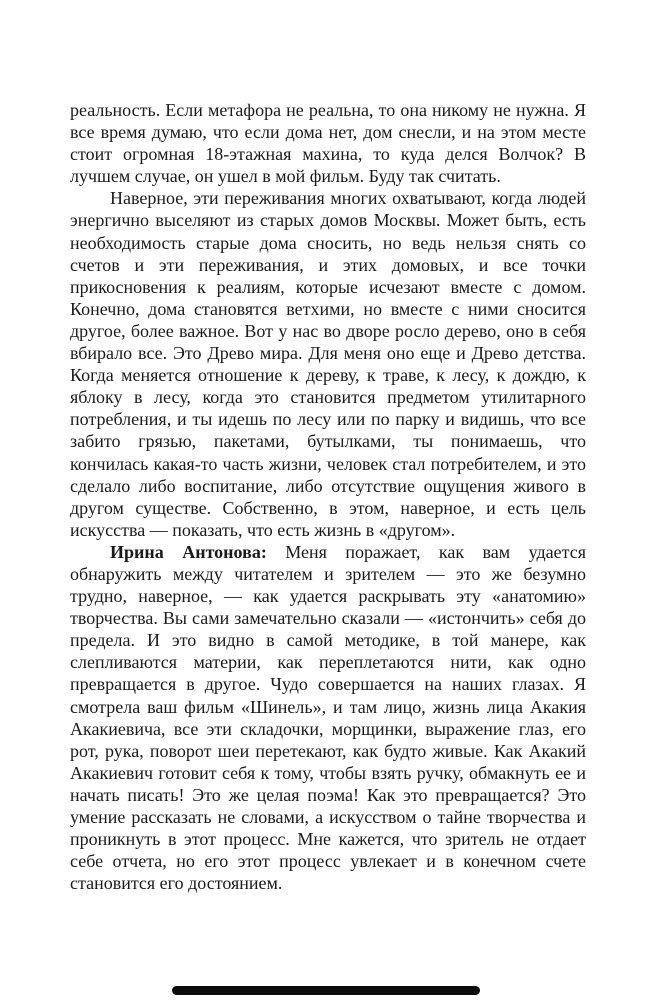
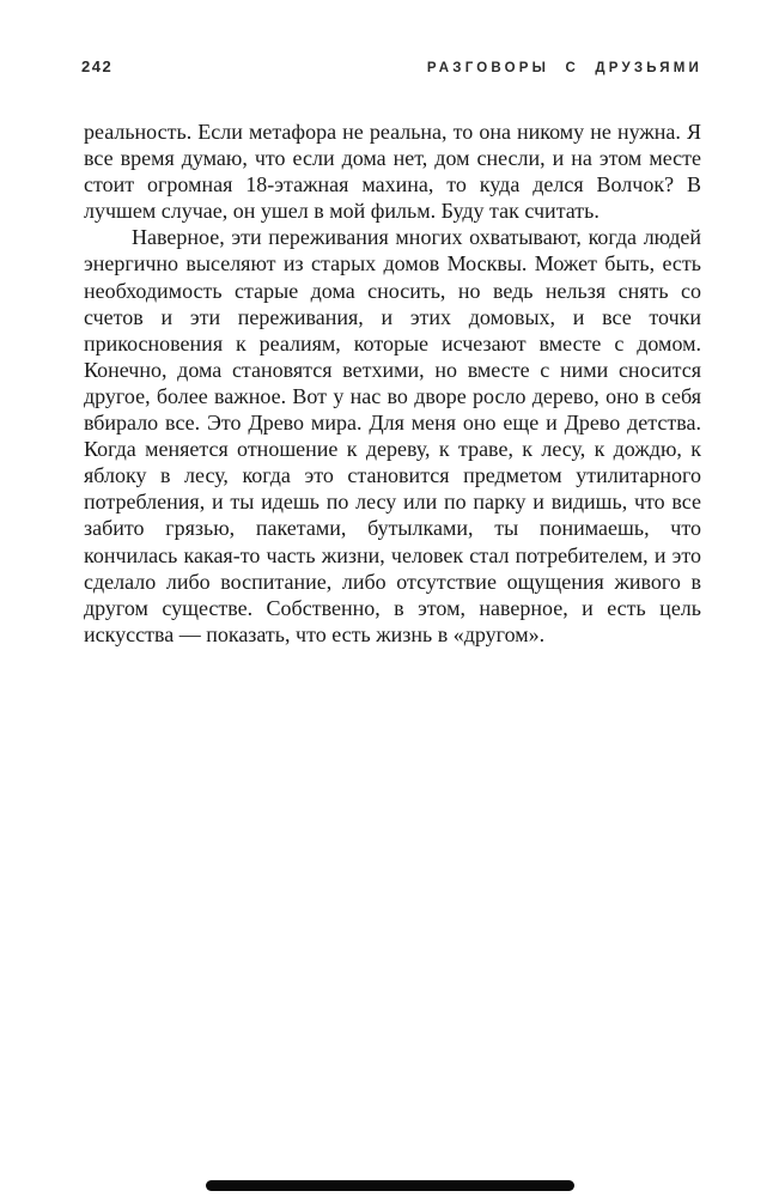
+ 242
+ РАЗГОВОРЫ С ДРУЗЬЯМИ
  реальность. Если метафора не реальна, то она никому не нужна. Я все время думаю, что если дома нет, дом снесли, и на этом месте стоит огромная 18-этажная махина, то куда делся Волчок? В лучшем случае, он ушел в мой фильм. Буду так считать.
  Наверное, эти переживания многих охватывают, когда людей энергично выселяют из старых домов Москвы. Может быть, есть необходимость старые дома сносить, но ведь нельзя снять со счетов и эти переживания, и этих домовых, и все точки прикосновения к реалиям, которые исчезают вместе с домом. Конечно, дома становятся ветхими, но вместе с ними сносится другое, более важное. Вот у нас во дворе росло дерево, оно в себя вбирало все. Это Древо мира. Для меня оно еще и Древо детства. Когда меняется отношение к дереву, к траве, к лесу, к дождю, к яблоку в лесу, когда это становится предметом утилитарного потребления, и ты идешь по лесу или по парку и видишь, что все забито грязью, пакетами, бутылками, ты понимаешь, что кончилась какая-то часть жизни, человек стал потребителем, и это сделало либо воспитание, либо отсутствие ощущения живого в другом существе. Собственно, в этом, наверное, и есть цель искусства — показать, что есть жизнь в «другом».
- Ирина Антонова: Меня поражает, как вам удается обнаружить между читателем и зрителем — это же безумно трудно, наверное, — как удается раскрывать эту «анатомию» творчества. Вы сами замечательно сказали — «истончить» себя до предела. И это видно в самой методике, в той манере, как слепливаются материи, как переплетаются нити, как одно превращается в другое. Чудо совершается на наших глазах. Я смотрела ваш фильм «Шинель», и там лицо, жизнь лица Акакия Акакиевича, все эти складочки, морщинки, выражение глаз, его рот, рука, поворот шеи перетекают, как будто живые. Как Акакий Акакиевич готовит себя к тому, чтобы взять ручку, обмакнуть ее и начать писать! Это же целая поэма! Как это превращается? Это умение рассказать не словами, а искусством о тайне творчества и проникнуть в этот процесс. Мне кажется, что зритель не отдает себе отчета, но его этот процесс увлекает и в конечном счете становится его достоянием.
